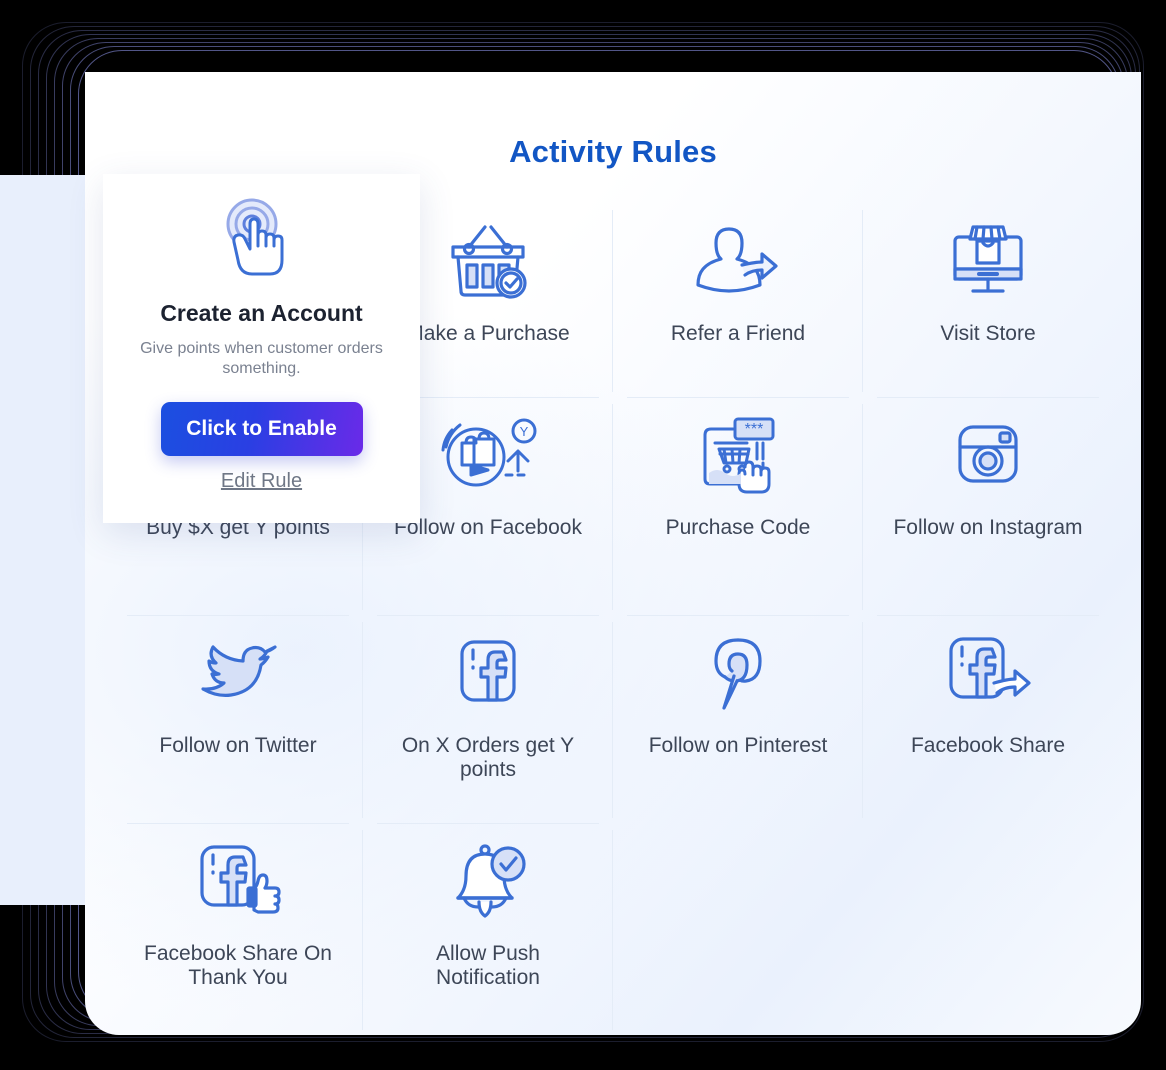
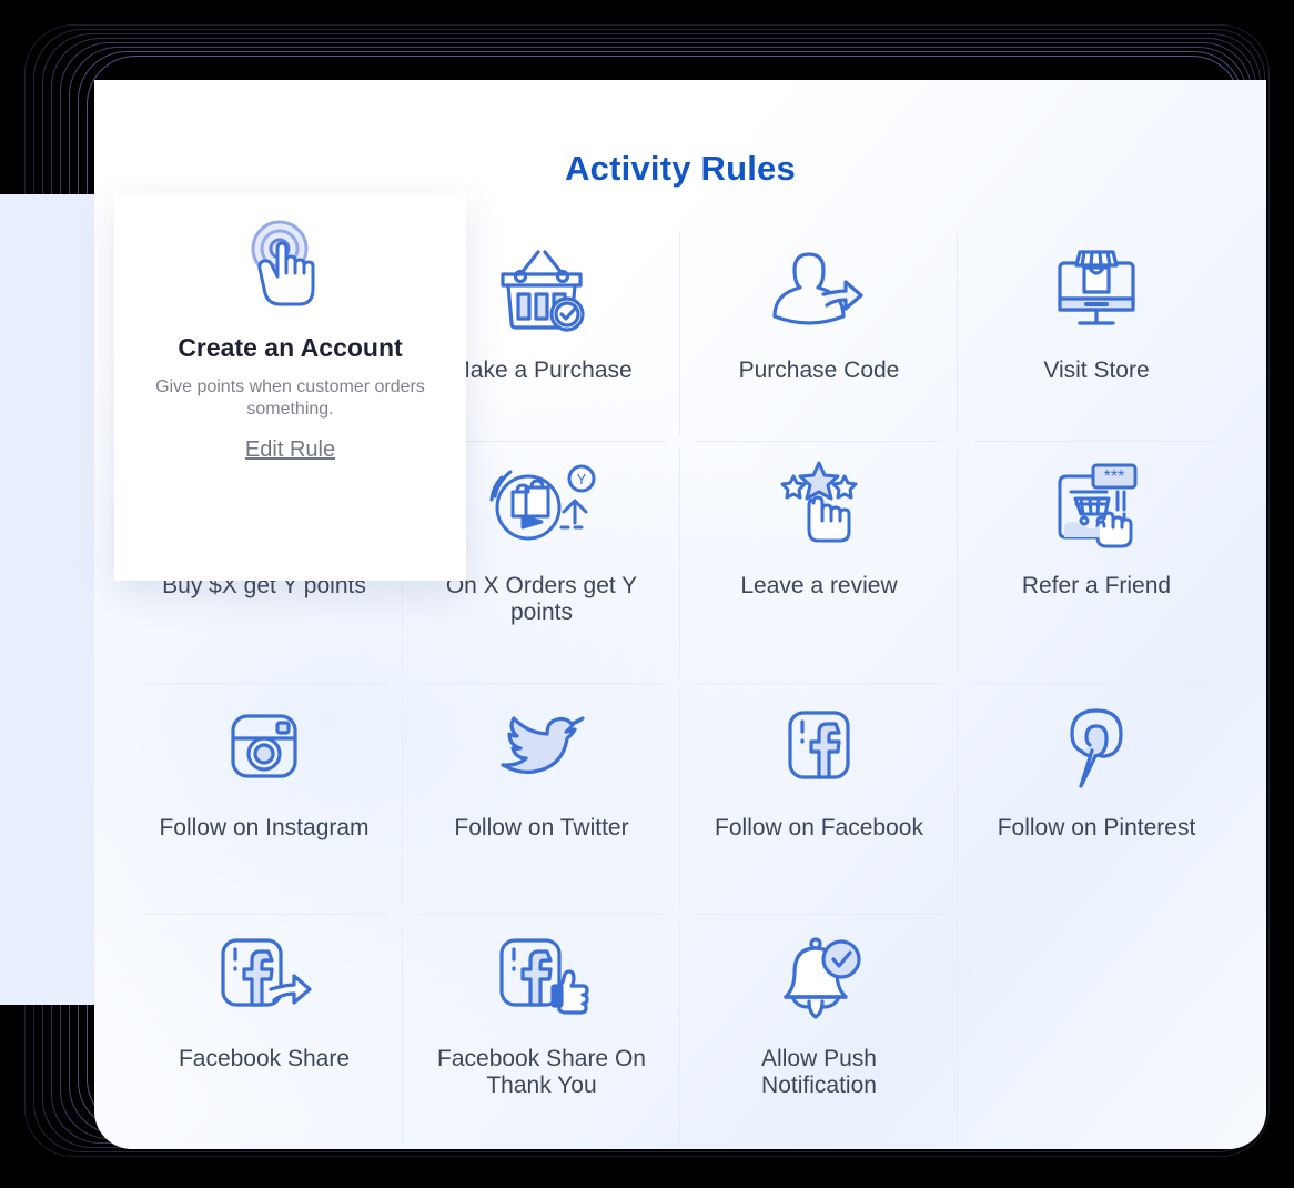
  Activity Rules
  ake a Purchase
- Refer a Friend
+ Purchase Code
  Visit Store
  Buy $X get Y points
  Y
- Follow on Facebook
+ On X Orders get Y points
+ Leave a review
  ***
- Purchase Code
+ Refer a Friend
  Follow on Instagram
  Follow on Twitter
- On X Orders get Y points
+ Follow on Facebook
  Follow on Pinterest
  Facebook Share
  Facebook Share On Thank You
  Allow Push Notification
  Create an Account
  Give points when customer orders something.
- Click to Enable
  Edit Rule
